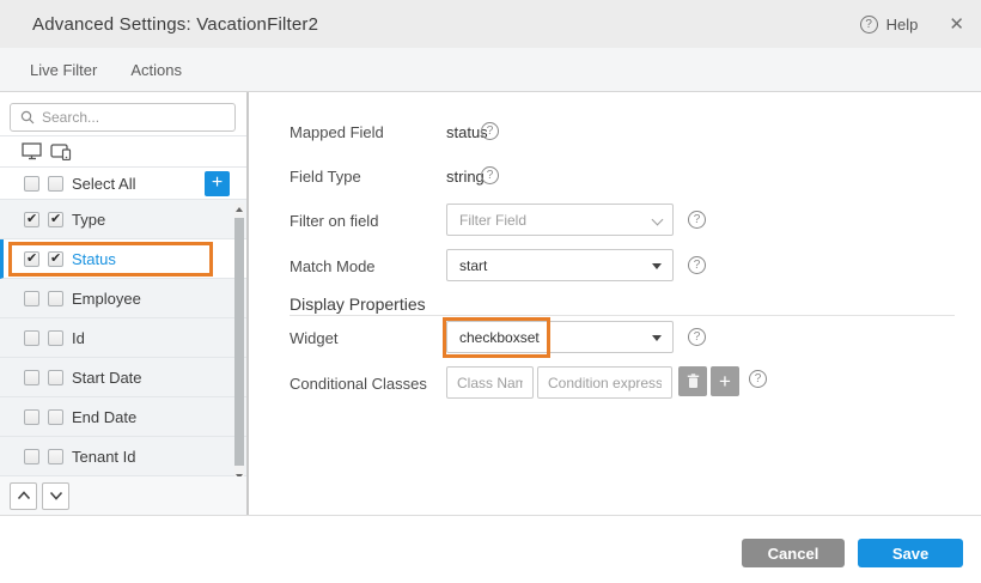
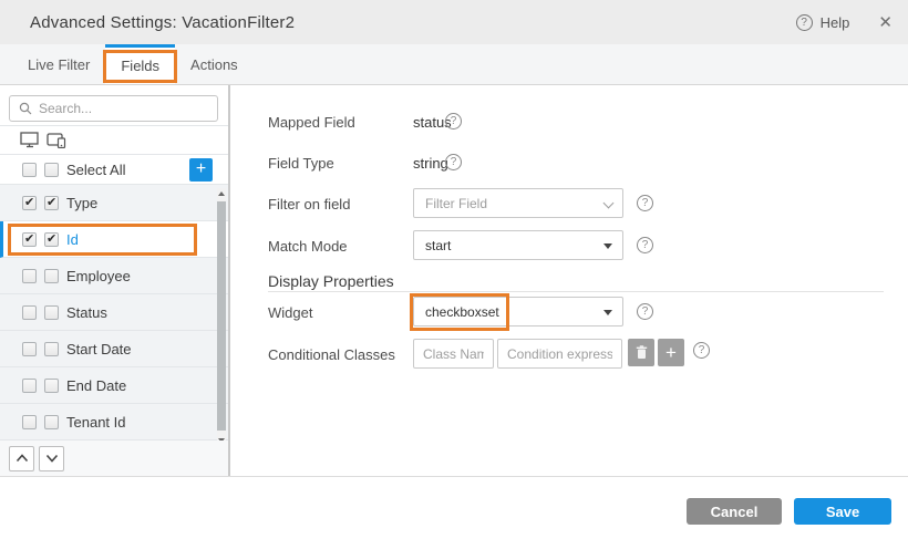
  Advanced Settings: VacationFilter2
  ?
  Help
  ✕
  Live Filter
+ Fields
  Actions
  Search...
  Select All
  +
  Type
- Status
+ Id
  Employee
- Id
+ Status
  Start Date
  End Date
  Tenant Id
  Mapped Field
  status
  ?
  Field Type
  string
  ?
  Filter on field
  Filter Field
  ?
  Match Mode
  start
  ?
  Display Properties
  Widget
  checkboxset
  ?
  Conditional Classes
  Class Nam
  Condition express
  +
  ?
  Cancel
  Save
